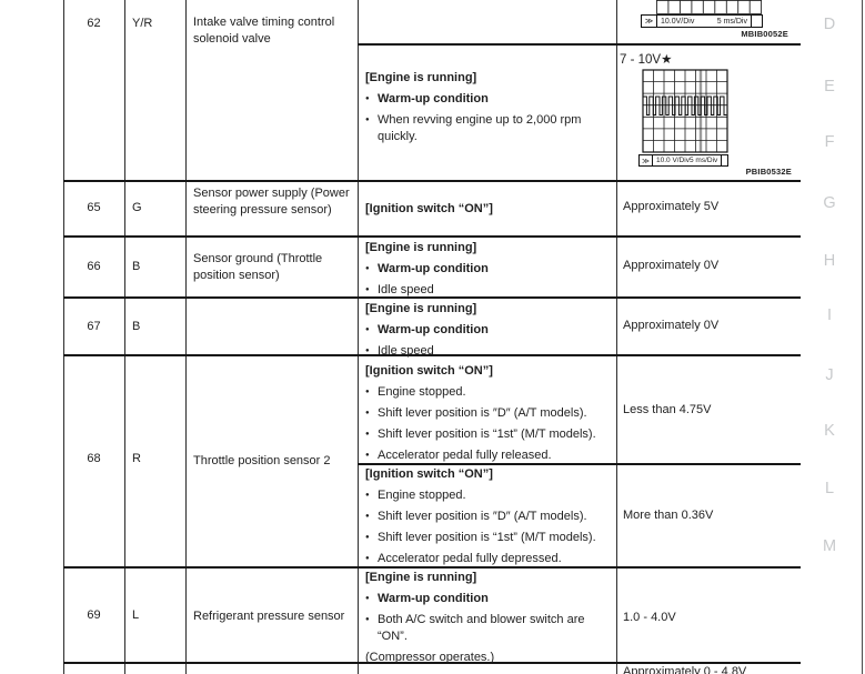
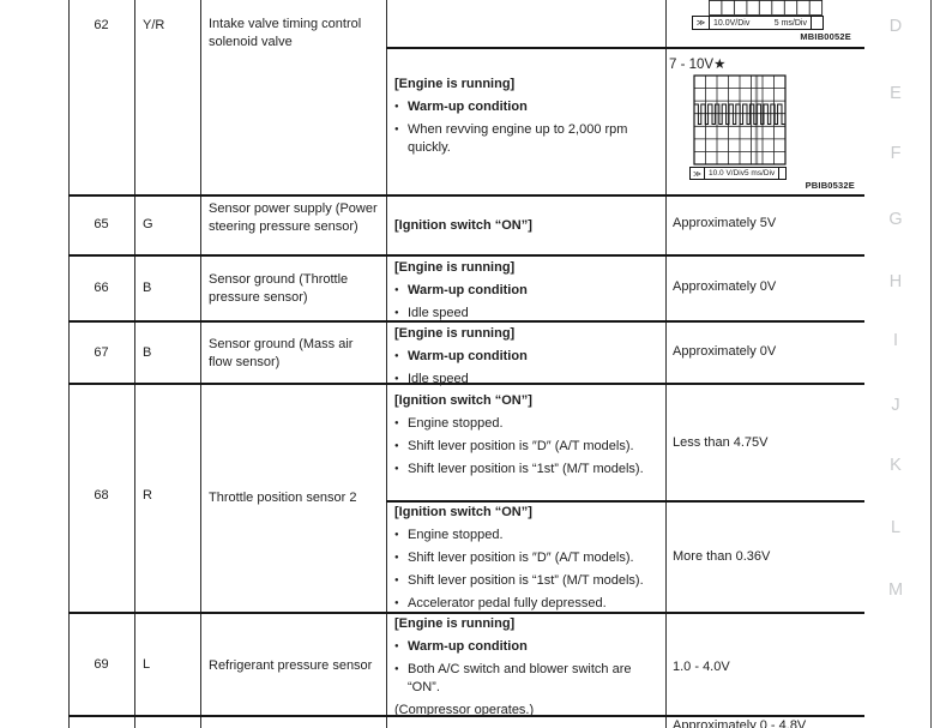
  62
  Y/R
  Intake valve timing control solenoid valve
  MBIB0052E
  [Engine is running]
  Warm-up condition
  When revving engine up to 2,000 rpm quickly.
  7 - 10V★
  PBIB0532E
  65
  G
  Sensor power supply (Power steering pressure sensor)
  [Ignition switch “ON”]
  Approximately 5V
  66
  B
- Sensor ground (Throttle position sensor)
+ Sensor ground (Throttle pressure sensor)
  [Engine is running]
  Warm-up condition
  Idle speed
  Approximately 0V
  67
  B
+ Sensor ground (Mass air flow sensor)
  [Engine is running]
  Warm-up condition
  Idle speed
  Approximately 0V
  68
  R
  Throttle position sensor 2
  [Ignition switch “ON”]
  Engine stopped.
  Shift lever position is ″D″ (A/T models).
  Shift lever position is “1st” (M/T models).
- Accelerator pedal fully released.
  Less than 4.75V
  [Ignition switch “ON”]
  Engine stopped.
  Shift lever position is ″D″ (A/T models).
  Shift lever position is “1st” (M/T models).
  Accelerator pedal fully depressed.
  More than 0.36V
  69
  L
  Refrigerant pressure sensor
  [Engine is running]
  Warm-up condition
  Both A/C switch and blower switch are “ON”.
  (Compressor operates.)
  1.0 - 4.0V
  Approximately 0 - 4.8V
  D
  E
  F
  G
  H
  I
  J
  K
  L
  M
